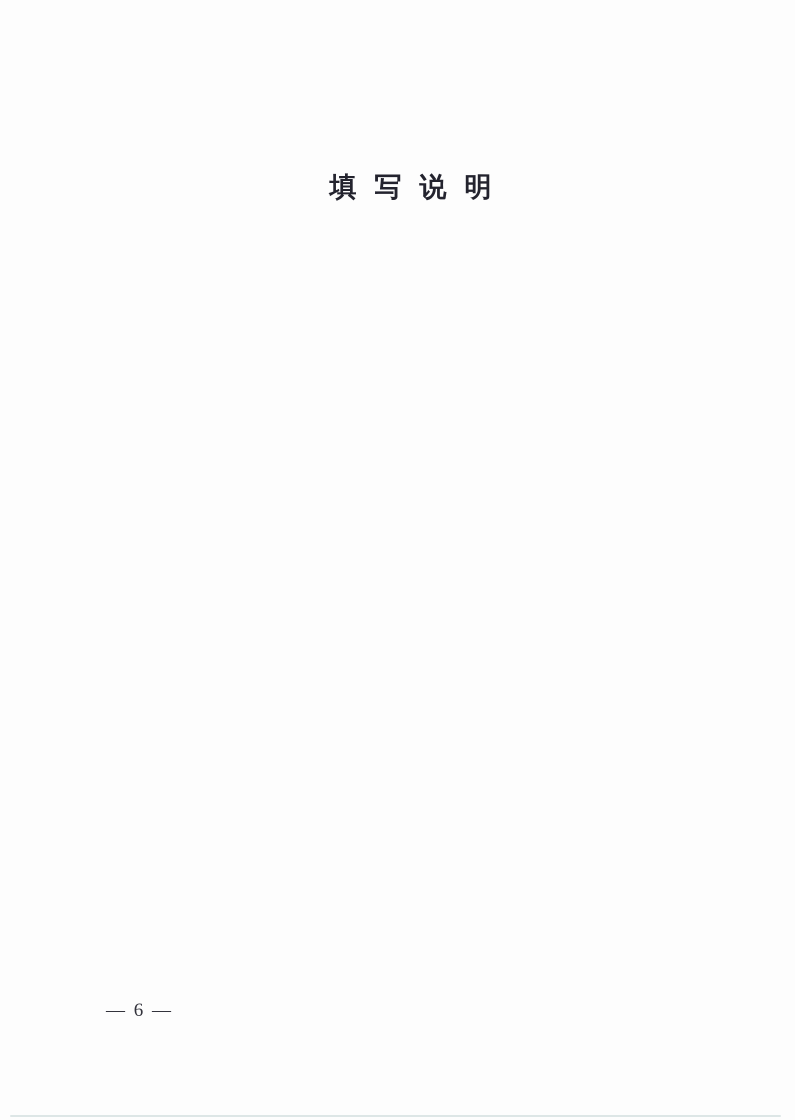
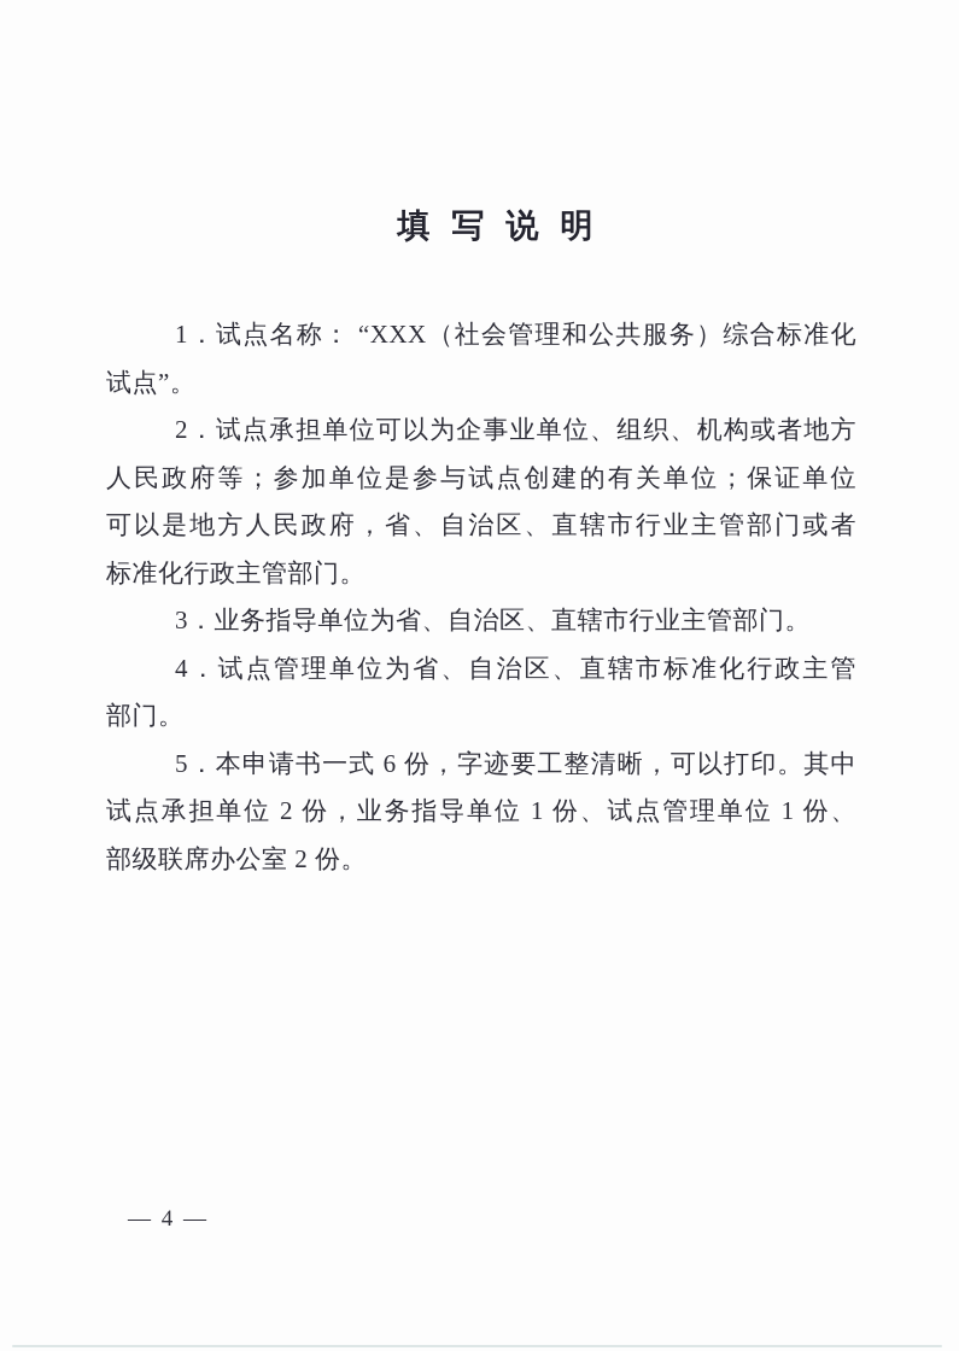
  填写说明
+ 1．试点名称： “XXX（社会管理和公共服务）综合标准化
+ 试点”。
+ 2．试点承担单位可以为企事业单位、组织、机构或者地方
+ 人民政府等；参加单位是参与试点创建的有关单位；保证单位
+ 可以是地方人民政府，省、自治区、直辖市行业主管部门或者
+ 标准化行政主管部门。
+ 3．业务指导单位为省、自治区、直辖市行业主管部门。
+ 4．试点管理单位为省、自治区、直辖市标准化行政主管
+ 部门。
+ 5．本申请书一式 6 份，字迹要工整清晰，可以打印。其中
+ 试点承担单位 2 份，业务指导单位 1 份、试点管理单位 1 份、
+ 部级联席办公室 2 份。
- — 6 —
+ — 4 —
